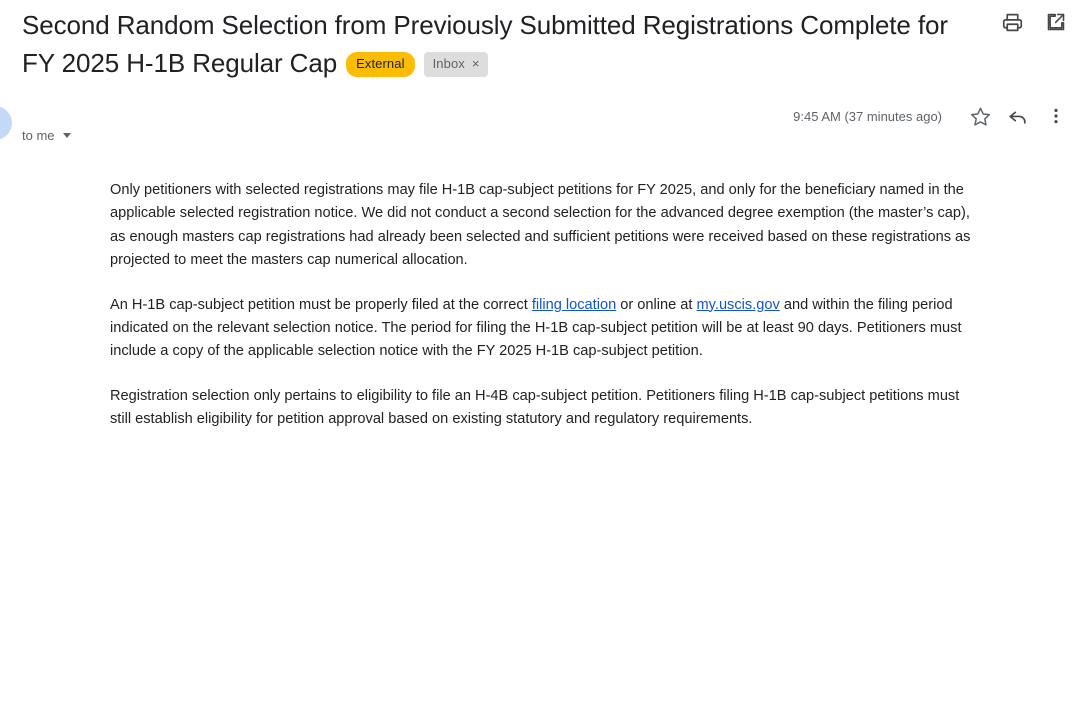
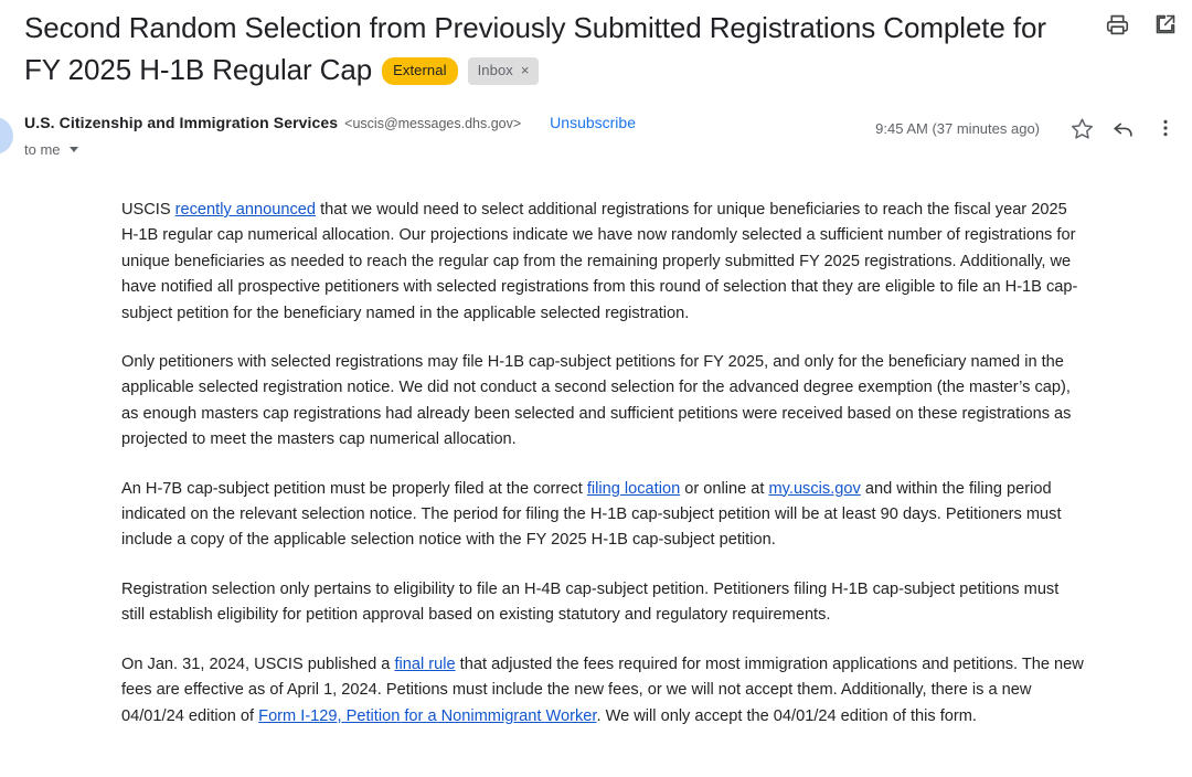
  Second Random Selection from Previously Submitted Registrations Complete for FY 2025 H-1B Regular Cap External Inbox ×
+ U.S. Citizenship and Immigration Services
+ <uscis@messages.dhs.gov>
+ Unsubscribe
  to me
  9:45 AM (37 minutes ago)
+ USCIS recently announced that we would need to select additional registrations for unique beneficiaries to reach the fiscal year 2025 H-1B regular cap numerical allocation. Our projections indicate we have now randomly selected a sufficient number of registrations for unique beneficiaries as needed to reach the regular cap from the remaining properly submitted FY 2025 registrations. Additionally, we have notified all prospective petitioners with selected registrations from this round of selection that they are eligible to file an H-1B cap-subject petition for the beneficiary named in the applicable selected registration.
  Only petitioners with selected registrations may file H-1B cap-subject petitions for FY 2025, and only for the beneficiary named in the applicable selected registration notice. We did not conduct a second selection for the advanced degree exemption (the master’s cap), as enough masters cap registrations had already been selected and sufficient petitions were received based on these registrations as projected to meet the masters cap numerical allocation.
- An H-1B cap-subject petition must be properly filed at the correct filing location or online at my.uscis.gov and within the filing period indicated on the relevant selection notice. The period for filing the H-1B cap-subject petition will be at least 90 days. Petitioners must include a copy of the applicable selection notice with the FY 2025 H-1B cap-subject petition.
+ An H-7B cap-subject petition must be properly filed at the correct filing location or online at my.uscis.gov and within the filing period indicated on the relevant selection notice. The period for filing the H-1B cap-subject petition will be at least 90 days. Petitioners must include a copy of the applicable selection notice with the FY 2025 H-1B cap-subject petition.
  Registration selection only pertains to eligibility to file an H-4B cap-subject petition. Petitioners filing H-1B cap-subject petitions must still establish eligibility for petition approval based on existing statutory and regulatory requirements.
+ On Jan. 31, 2024, USCIS published a final rule that adjusted the fees required for most immigration applications and petitions. The new fees are effective as of April 1, 2024. Petitions must include the new fees, or we will not accept them. Additionally, there is a new 04/01/24 edition of Form I-129, Petition for a Nonimmigrant Worker. We will only accept the 04/01/24 edition of this form.
